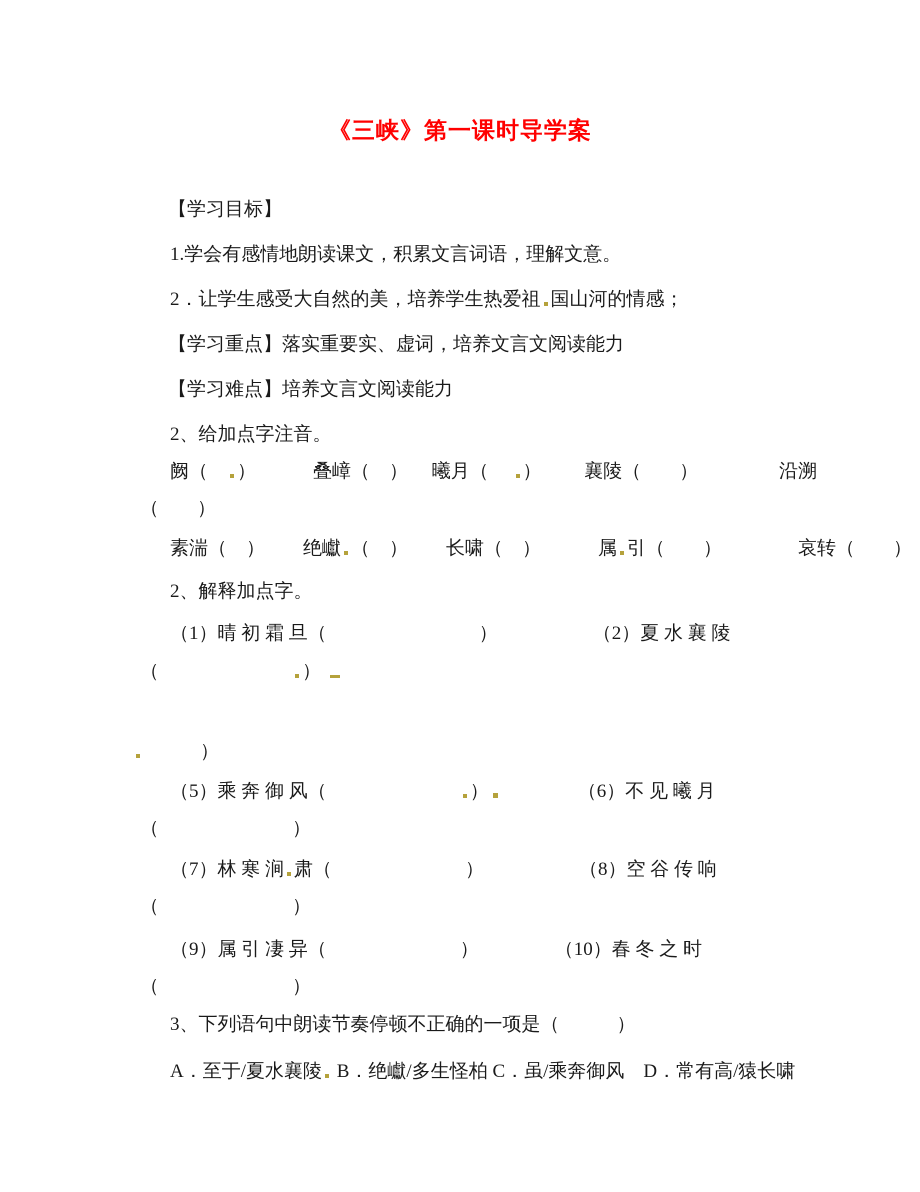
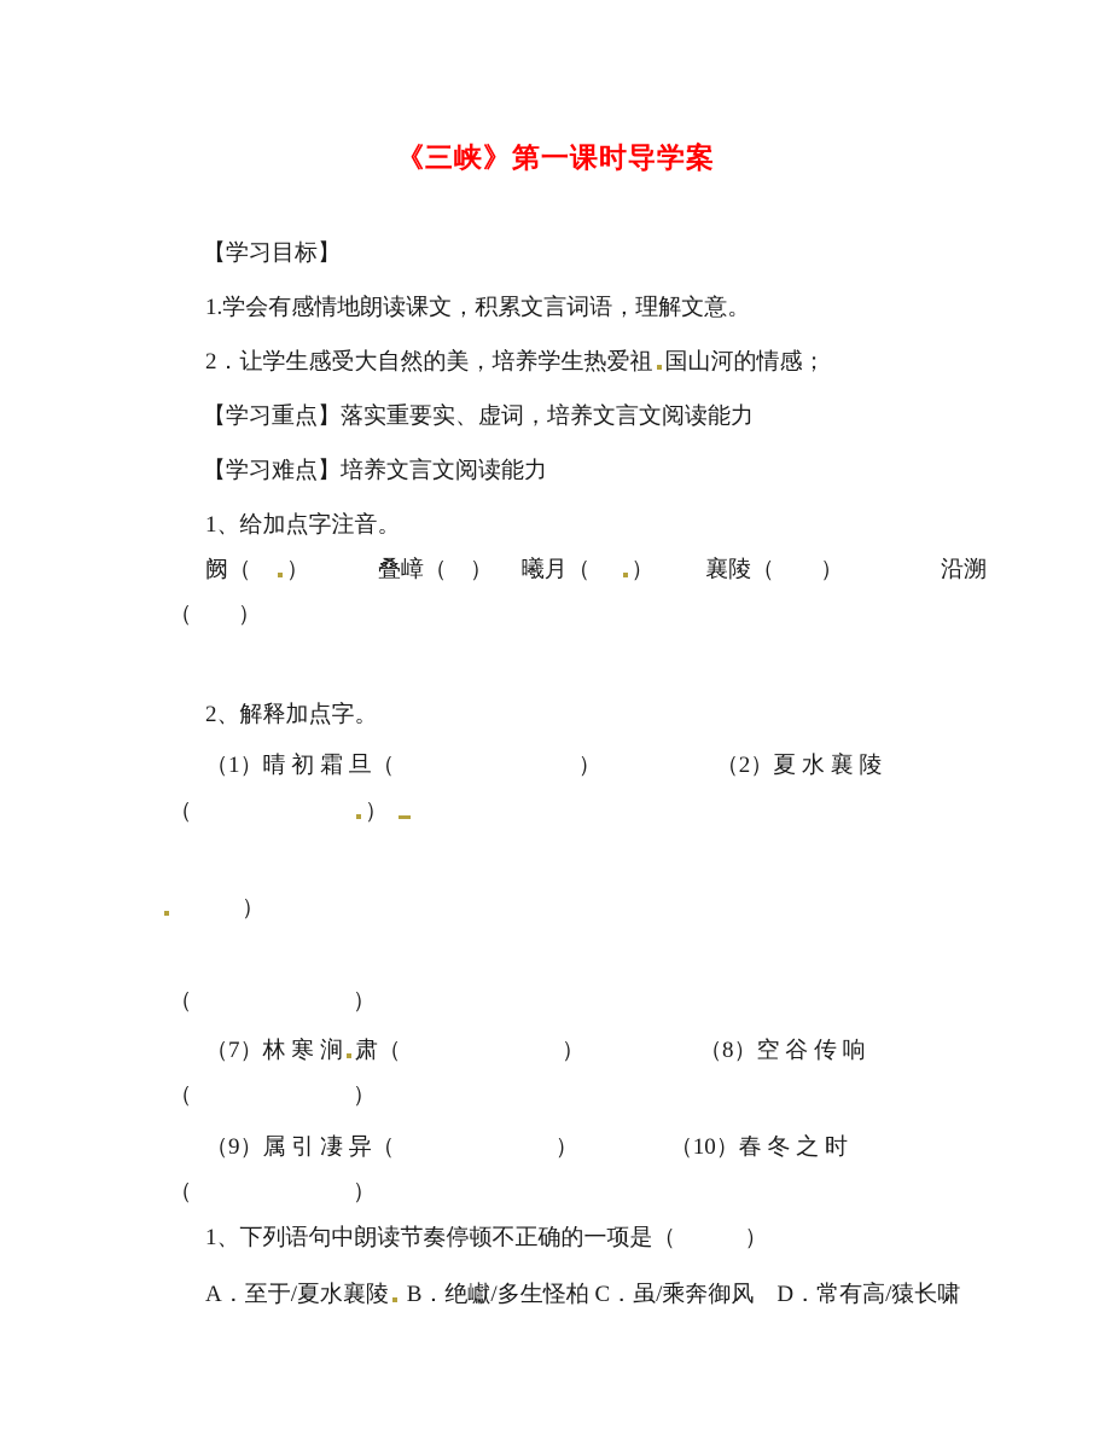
  《三峡》第一课时导学案
  【学习目标】
  1.学会有感情地朗读课文，积累文言词语，理解文意。
  2．让学生感受大自然的美，培养学生热爱祖 国山河的情感；
  【学习重点】落实重要实、虚词，培养文言文阅读能力
  【学习难点】培养文言文阅读能力
- 2、给加点字注音。
+ 1、给加点字注音。
  阙（ ） 叠嶂（ ） 曦月（ ） 襄陵（ ） 沿溯
  （ ）
- 素湍（ ） 绝巘 （ ） 长啸（ ） 属 引（ ） 哀转（ ）
  2、解释加点字。
  （1）晴 初 霜 旦（ ） （2）夏 水 襄 陵
  （ ）
  ）
- （5）乘 奔 御 风（ ） （6）不 见 曦 月
  （ ）
  （7）林 寒 涧 肃（ ） （8）空 谷 传 响
  （ ）
  （9）属 引 凄 异（ ） （10）春 冬 之 时
  （ ）
- 3、下列语句中朗读节奏停顿不正确的一项是（ ）
+ 1、下列语句中朗读节奏停顿不正确的一项是（ ）
  A．至于/夏水襄陵 B．绝巘/多生怪柏 C．虽/乘奔御风 D．常有高/猿长啸
